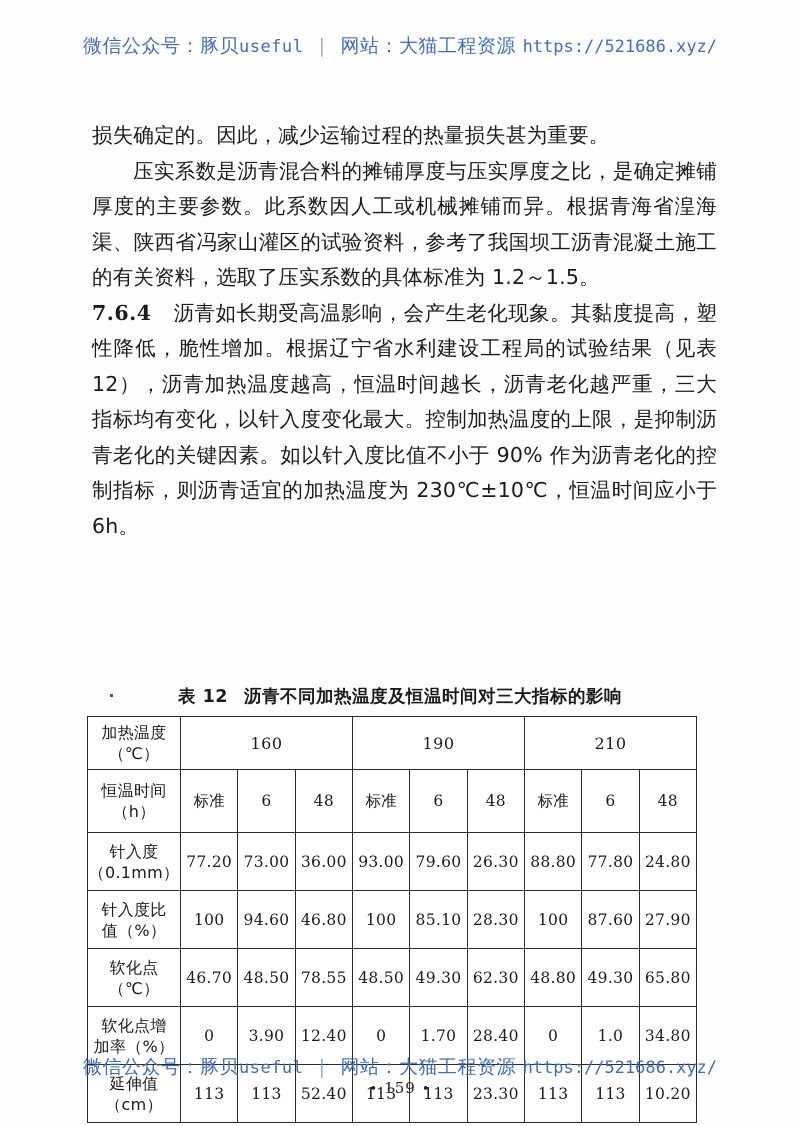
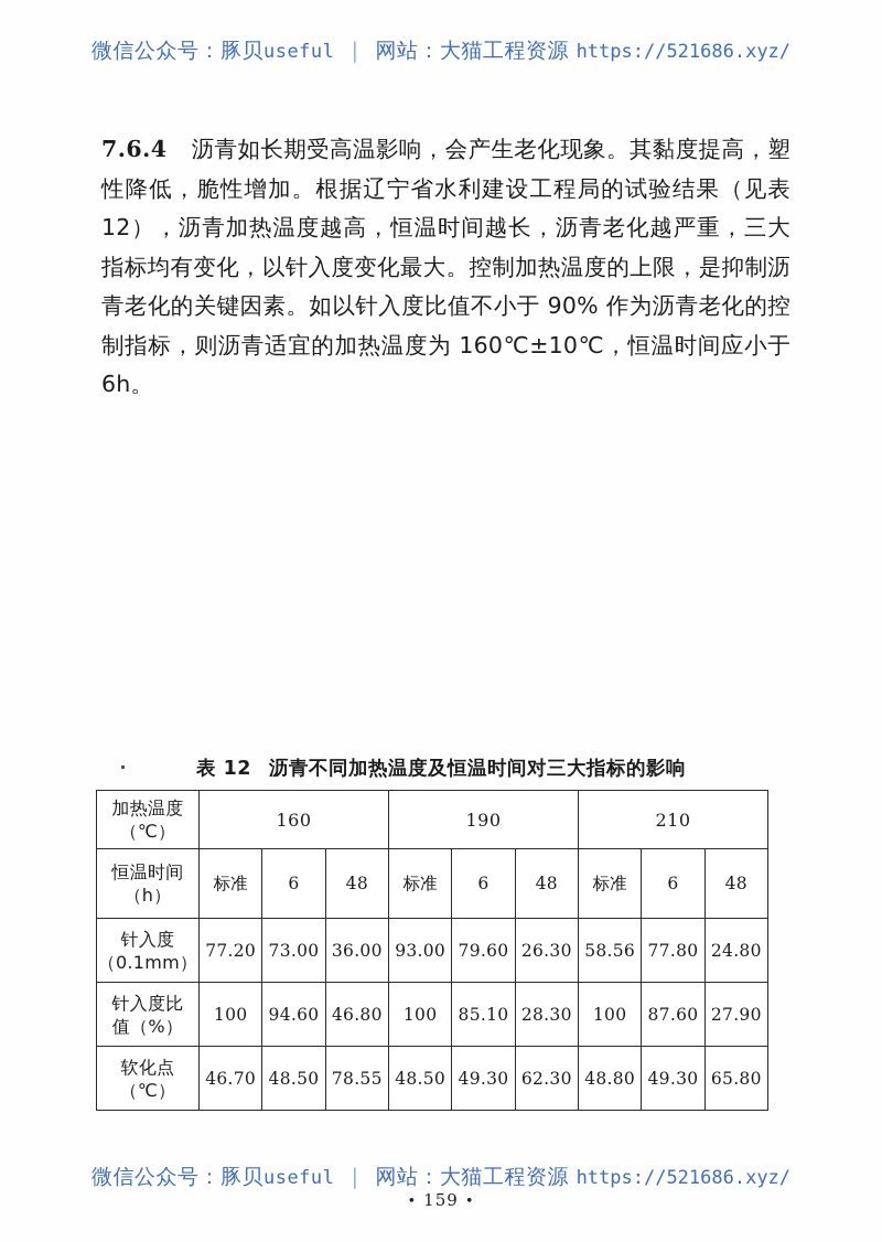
  微信公众号：豚贝useful ｜ 网站：大猫工程资源 https://521686.xyz/
- 损失确定的。因此，减少运输过程的热量损失甚为重要。
- 压实系数是沥青混合料的摊铺厚度与压实厚度之比，是确定摊铺厚度的主要参数。此系数因人工或机械摊铺而异。根据青海省湟海渠、陕西省冯家山灌区的试验资料，参考了我国坝工沥青混凝土施工的有关资料，选取了压实系数的具体标准为 1.2～1.5。
- 7.6.4 沥青如长期受高温影响，会产生老化现象。其黏度提高，塑性降低，脆性增加。根据辽宁省水利建设工程局的试验结果（见表 12），沥青加热温度越高，恒温时间越长，沥青老化越严重，三大指标均有变化，以针入度变化最大。控制加热温度的上限，是抑制沥青老化的关键因素。如以针入度比值不小于 90% 作为沥青老化的控制指标，则沥青适宜的加热温度为 230℃±10℃，恒温时间应小于 6h。
+ 7.6.4 沥青如长期受高温影响，会产生老化现象。其黏度提高，塑性降低，脆性增加。根据辽宁省水利建设工程局的试验结果（见表 12），沥青加热温度越高，恒温时间越长，沥青老化越严重，三大指标均有变化，以针入度变化最大。控制加热温度的上限，是抑制沥青老化的关键因素。如以针入度比值不小于 90% 作为沥青老化的控制指标，则沥青适宜的加热温度为 160℃±10℃，恒温时间应小于 6h。
  表 12 沥青不同加热温度及恒温时间对三大指标的影响
  加热温度 （℃）	160	190	210
  恒温时间 （h）	标准	6	48	标准	6	48	标准	6	48
- 针入度 （0.1mm）	77.20	73.00	36.00	93.00	79.60	26.30	88.80	77.80	24.80
+ 针入度 （0.1mm）	77.20	73.00	36.00	93.00	79.60	26.30	58.56	77.80	24.80
  针入度比 值（%）	100	94.60	46.80	100	85.10	28.30	100	87.60	27.90
  软化点 （℃）	46.70	48.50	78.55	48.50	49.30	62.30	48.80	49.30	65.80
- 软化点增 加率（%）	0	3.90	12.40	0	1.70	28.40	0	1.0	34.80
- 延伸值 （cm）	113	113	52.40	113	113	23.30	113	113	10.20
  微信公众号：豚贝useful ｜ 网站：大猫工程资源 https://521686.xyz/
  • 159 •
